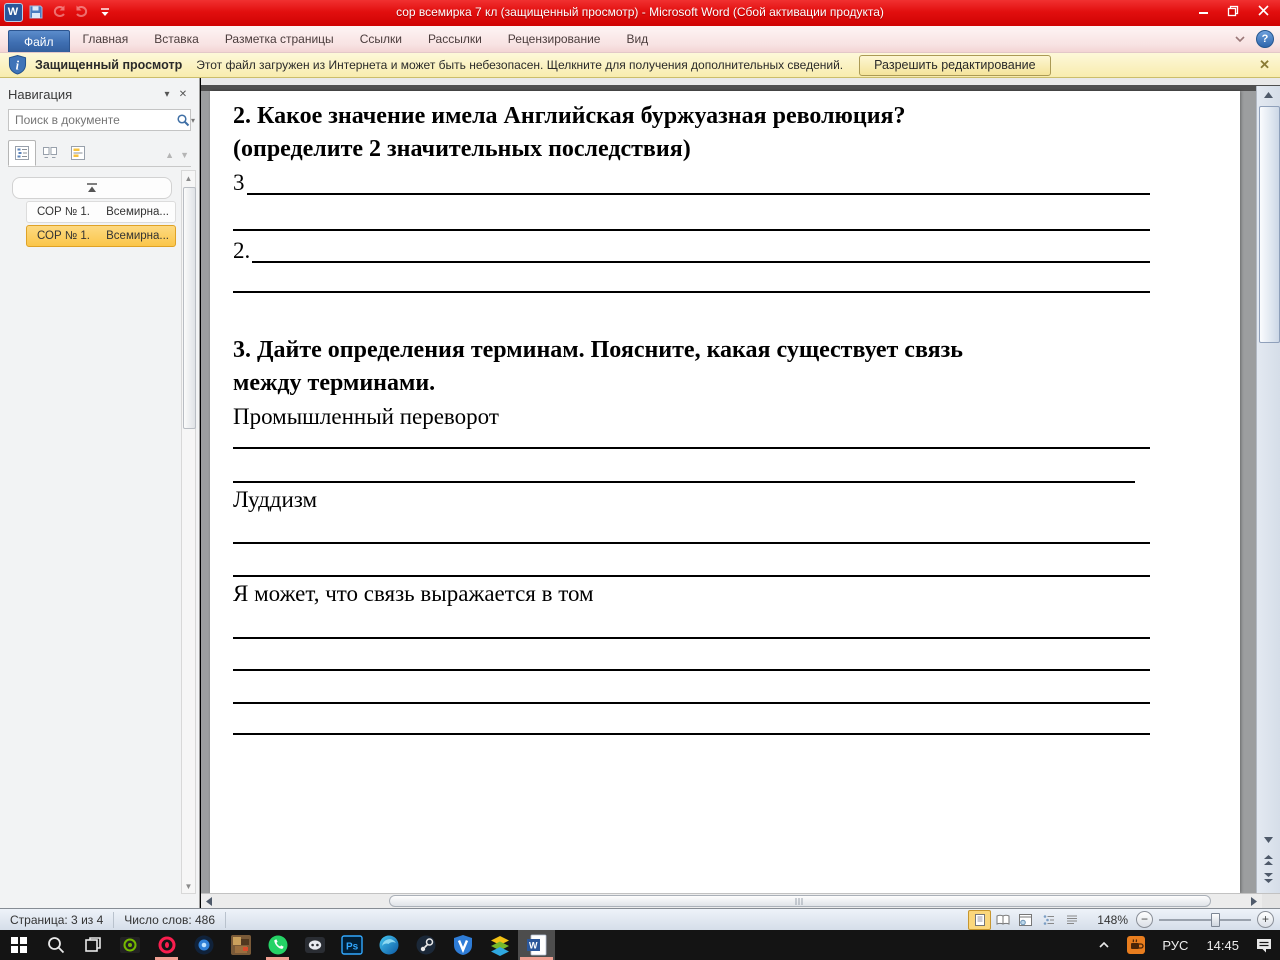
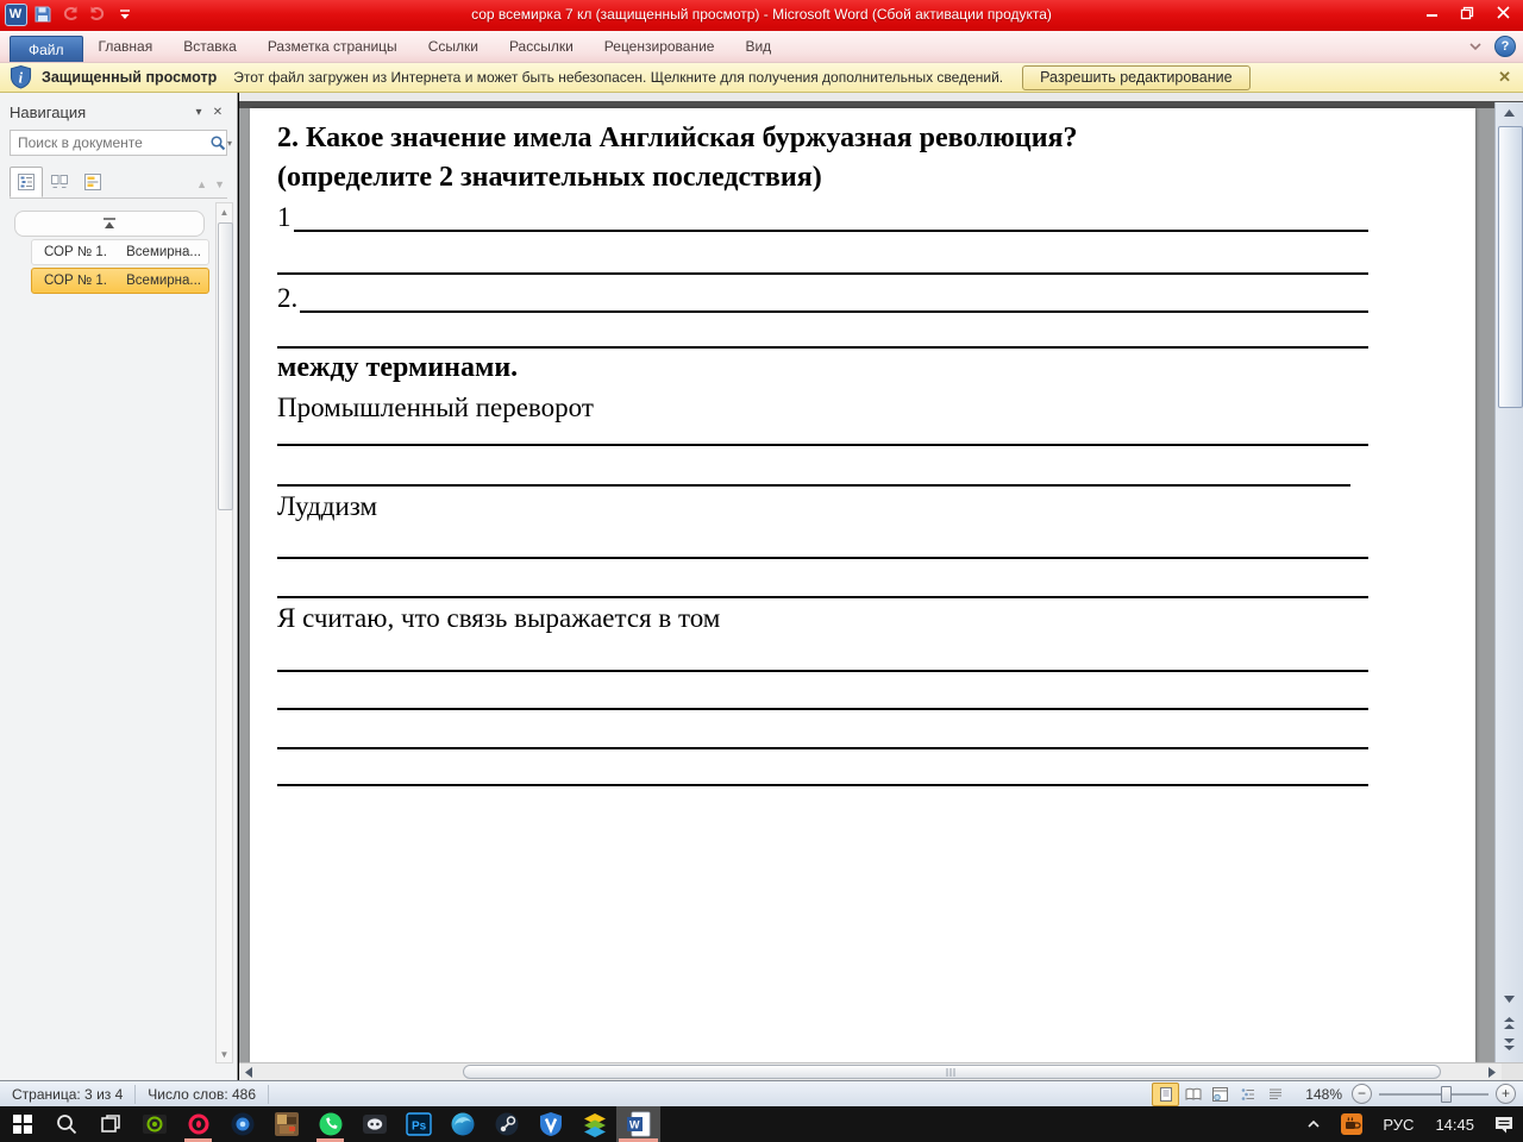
  W
  сор всемирка 7 кл (защищенный просмотр) - Microsoft Word (Сбой активации продукта)
  Файл
  Главная
  Вставка
  Разметка страницы
  Ссылки
  Рассылки
  Рецензирование
  Вид
  ?
  i
  Защищенный просмотр
  Этот файл загружен из Интернета и может быть небезопасен. Щелкните для получения дополнительных сведений.
  Разрешить редактирование
  ✕
  Навигация
  ▾
  ✕
  Поиск в документе
  ▾
  ▲
  ▼
  СОР № 1.
  Всемирна...
  СОР № 1.
  Всемирна...
  ▲
  ▼
  2. Какое значение имела Английская буржуазная революция?
  (определите 2 значительных последствия)
- 3
+ 1
  2.
- 3. Дайте определения терминам. Поясните, какая существует связь
  между терминами.
  Промышленный переворот
  Луддизм
- Я может, что связь выражается в том
+ Я считаю, что связь выражается в том
  Страница: 3 из 4
  Число слов: 486
  148%
  −
  +
  Ps
  W
  РУС
  14:45
